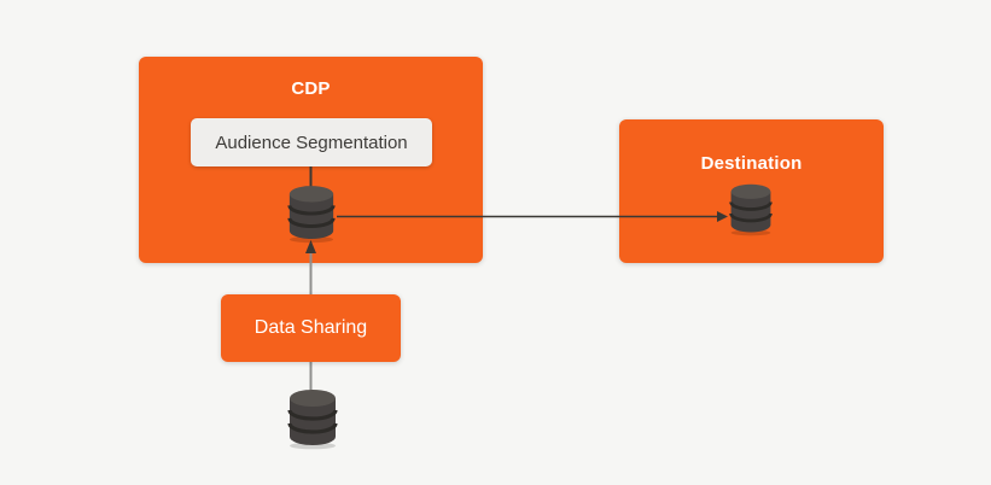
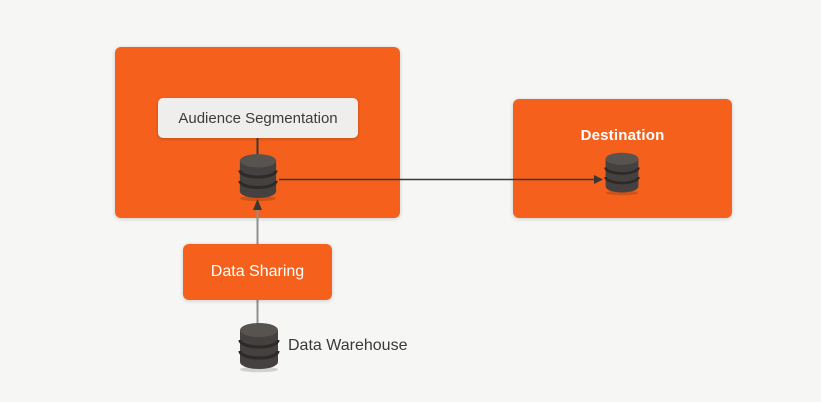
- CDP
  Audience Segmentation
  Destination
  Data Sharing
+ Data Warehouse
